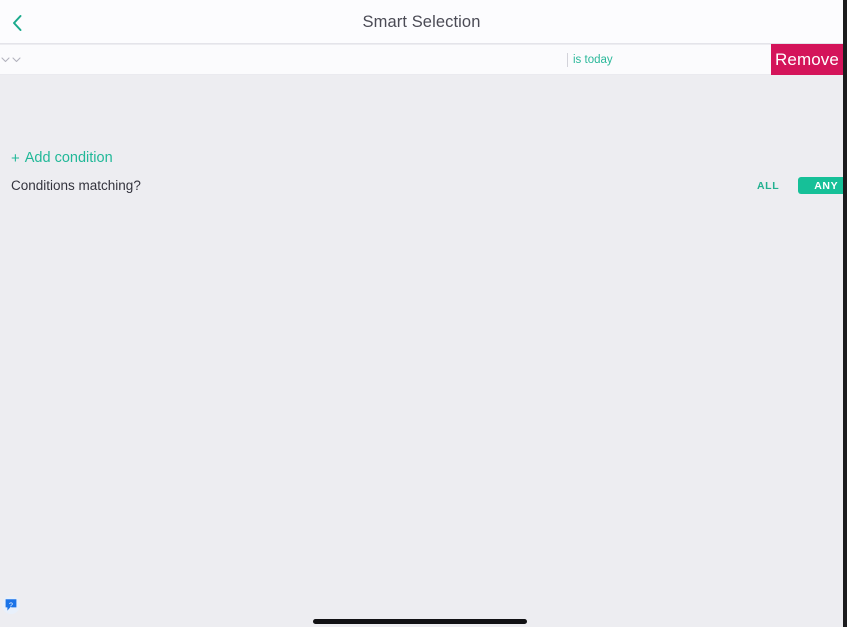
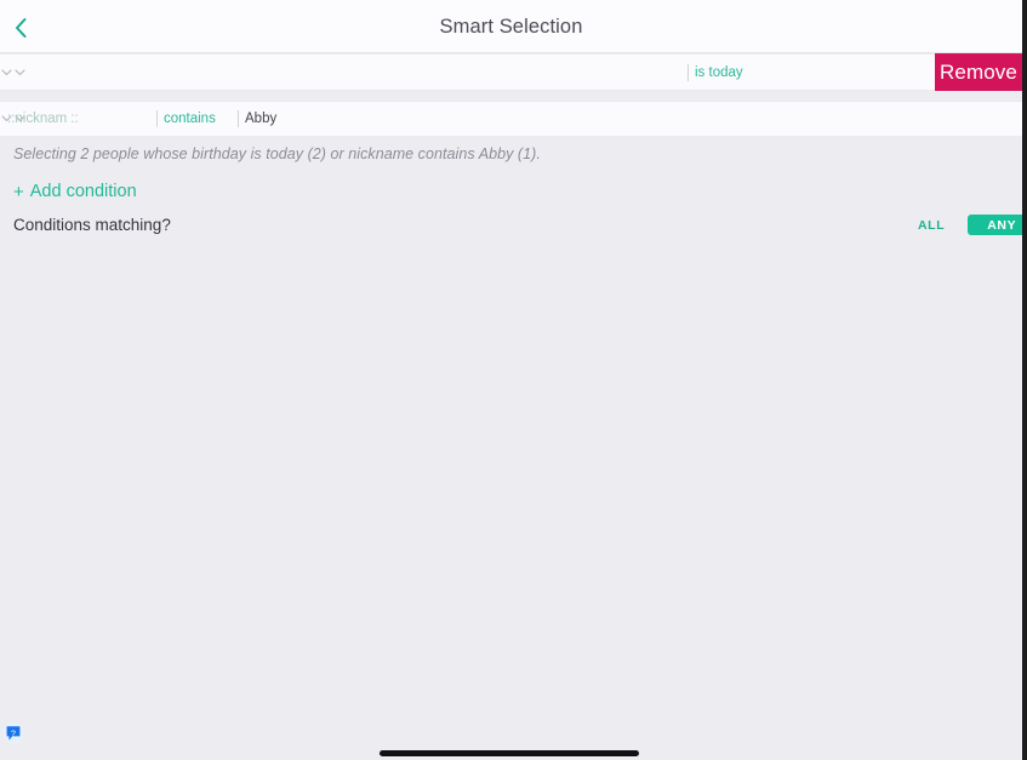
  Smart Selection
  is today
  Remove
+ ::nicknam ::
+ contains
+ Abby
+ Selecting 2 people whose birthday is today (2) or nickname contains Abby (1).
  +
  Add condition
  Conditions matching?
  ALL
  ANY
